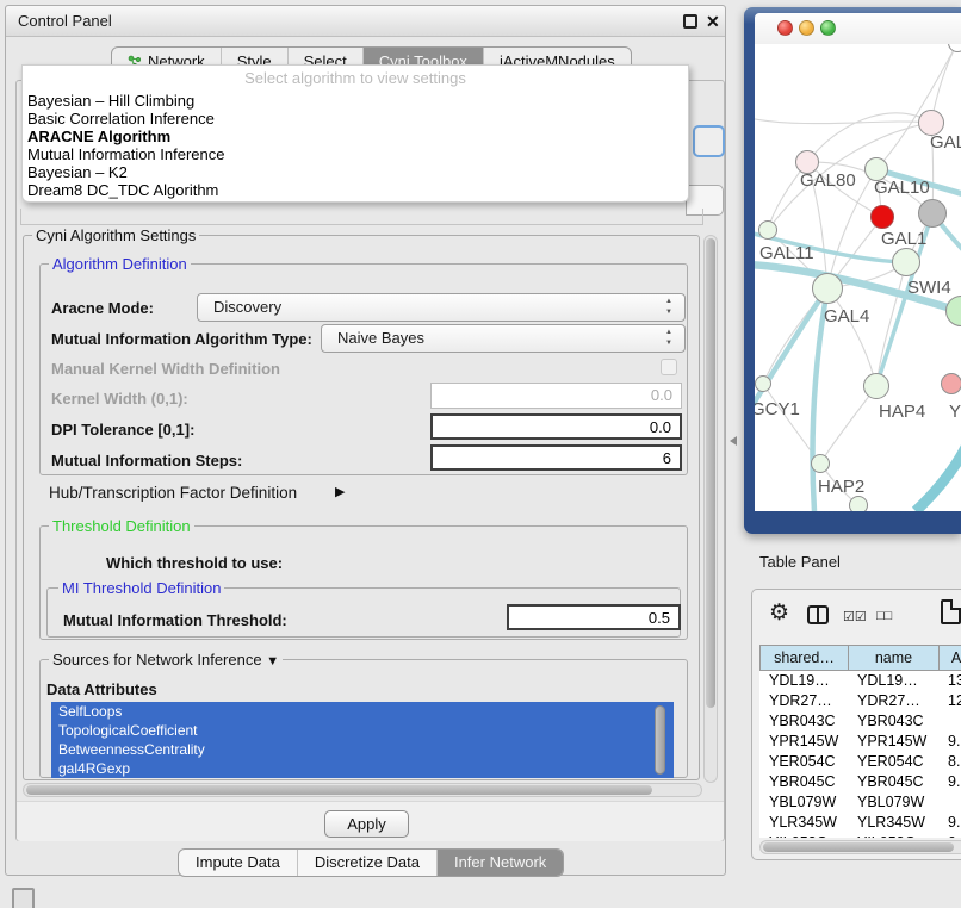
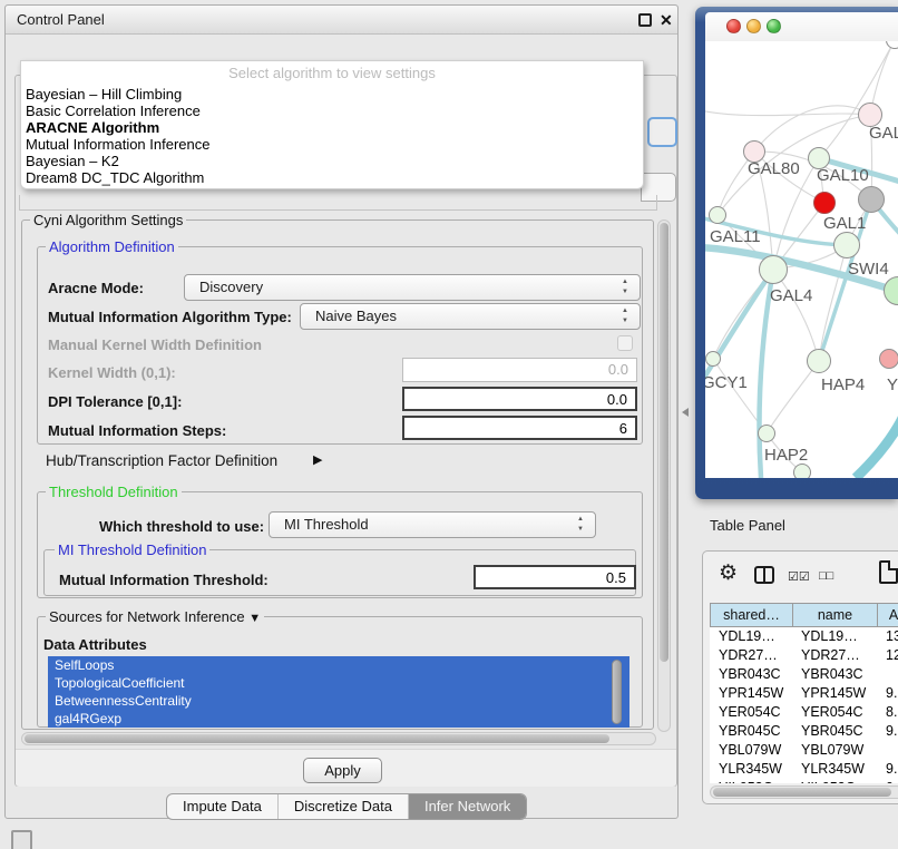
  Control Panel
  ✕
- Network
- Style
- Select
- Cyni Toolbox
- jActiveMNodules
  Cyni Algorithm Settings
  Algorithm Definition
  Aracne Mode:
  Discovery
  Mutual Information Algorithm Type:
  Naive Bayes
  Manual Kernel Width Definition
  Kernel Width (0,1):
  0.0
  DPI Tolerance [0,1]:
  0.0
  Mutual Information Steps:
  6
  Hub/Transcription Factor Definition
  ▶
  Threshold Definition
  Which threshold to use:
+ MI Threshold
  MI Threshold Definition
  Mutual Information Threshold:
  0.5
  Sources for Network Inference ▼
  Data Attributes
  SelfLoops
  TopologicalCoefficient
  BetweennessCentrality
  gal4RGexp
  Apply
  Impute Data
  Discretize Data
  Infer Network
  Select algorithm to view settings
  Bayesian – Hill Climbing
  Basic Correlation Inference
  ARACNE Algorithm
  Mutual Information Inference
  Bayesian – K2
  Dream8 DC_TDC Algorithm
  GAL80
  GAL10
  GAL1
  GAL11
  SWI4
  GAL4
  GCY1
  HAP4
  Y
  HAP2
  Table Panel
  ⚙
  ☑☑
  □□
  shared…
  name
  A
  YDL19…
  YDL19…
  13
  YDR27…
  YDR27…
  12
  YBR043C
  YBR043C
  YPR145W
  YPR145W
  9.
  YER054C
  YER054C
  8.
  YBR045C
  YBR045C
  9.
  YBL079W
  YBL079W
  YLR345W
  YLR345W
  9.
